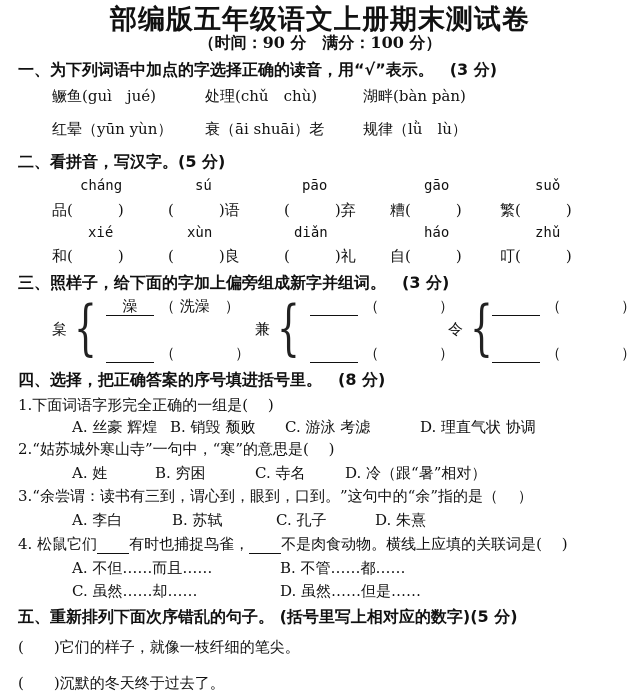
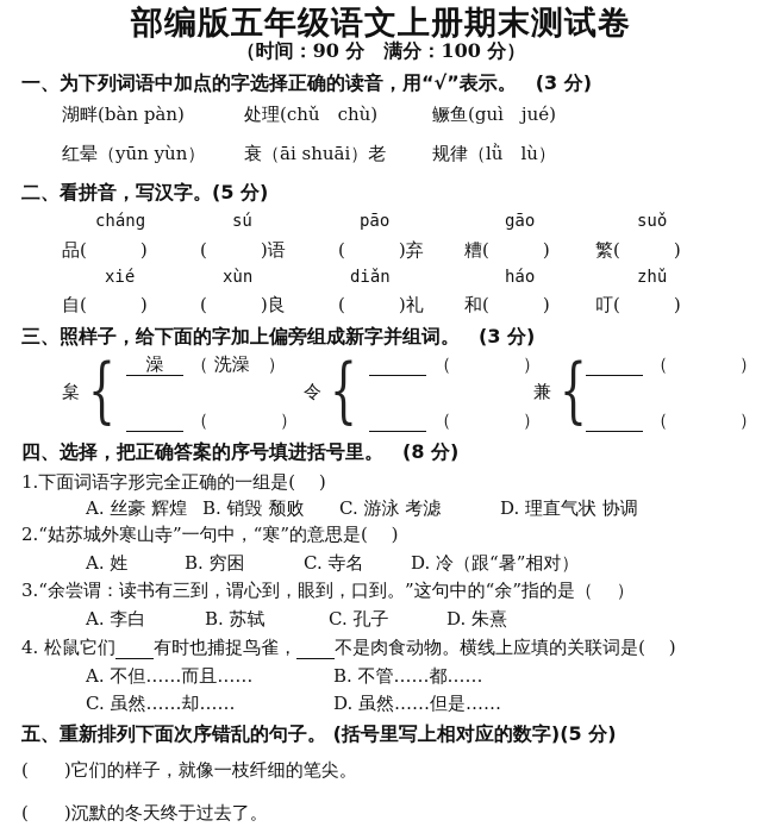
  部编版五年级语文上册期末测试卷
  （时间：90 分 满分：100 分）
  一、为下列词语中加点的字选择正确的读音，用“√”表示。 (3 分)
- 鳜鱼(guì jué)
+ 湖畔(bàn pàn)
  处理(chǔ chù)
- 湖畔(bàn pàn)
+ 鳜鱼(guì jué)
  红晕（yūn yùn）
  衰（āi shuāi）老
  规律（lǜ lù）
  二、看拼音，写汉字。(5 分)
  cháng
  sú
  pāo
  gāo
  suǒ
  品( )
  ( )语
  ( )弃
  糟( )
  繁( )
  xié
  xùn
  diǎn
  háo
  zhǔ
- 和( )
+ 自( )
  ( )良
  ( )礼
- 自( )
+ 和( )
  叮( )
  三、照样子，给下面的字加上偏旁组成新字并组词。 (3 分)
  枲
  {
  澡
  （ 洗澡 ）
  （ ）
- 兼
+ 令
  {
  （ ）
  （ ）
- 令
+ 兼
  {
  （ ）
  （ ）
  四、选择，把正确答案的序号填进括号里。 (8 分)
  1.下面词语字形完全正确的一组是( )
  A. 丝豪 辉煌
  B. 销毁 颓败
  C. 游泳 考滤
  D. 理直气状 协调
  2.“姑苏城外寒山寺”一句中，“寒”的意思是( )
  A. 姓
  B. 穷困
  C. 寺名
  D. 冷（跟“暑”相对）
  3.“余尝谓：读书有三到，谓心到，眼到，口到。”这句中的“余”指的是（ ）
  A. 李白
  B. 苏轼
  C. 孔子
  D. 朱熹
  4. 松鼠它们 有时也捕捉鸟雀， 不是肉食动物。横线上应填的关联词是( )
  A. 不但……而且……
  B. 不管……都……
  C. 虽然……却……
  D. 虽然……但是……
  五、重新排列下面次序错乱的句子。 (括号里写上相对应的数字)(5 分)
  ( )它们的样子，就像一枝纤细的笔尖。
  ( )沉默的冬天终于过去了。
